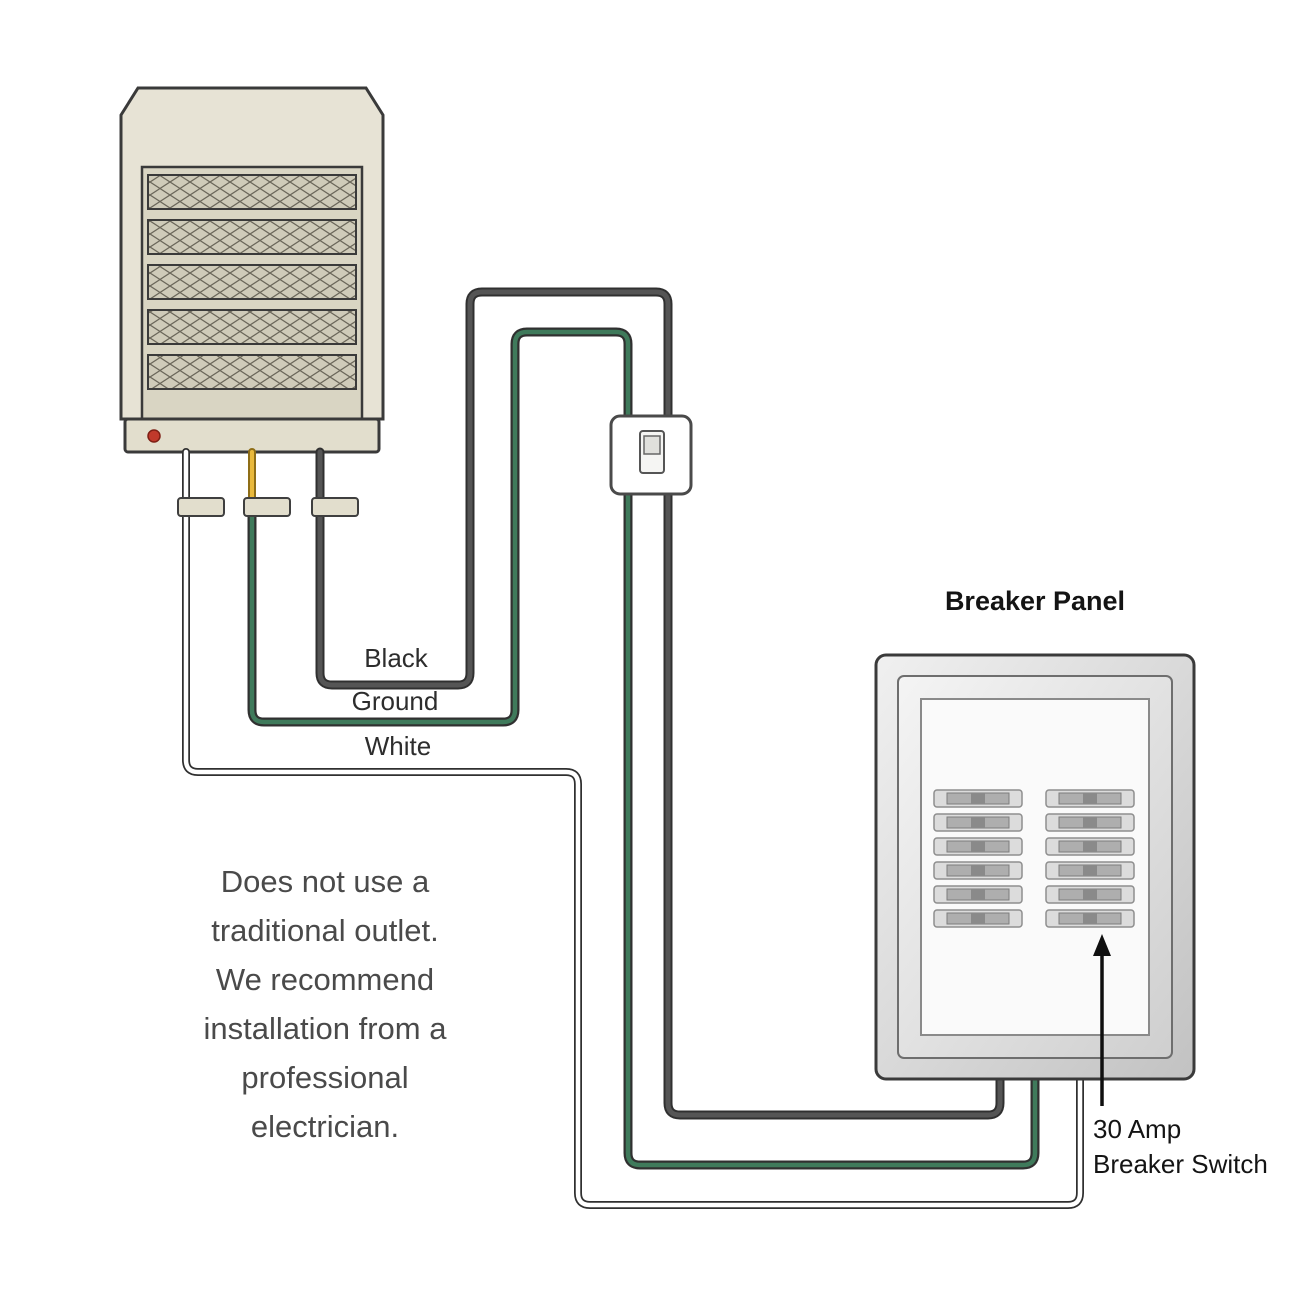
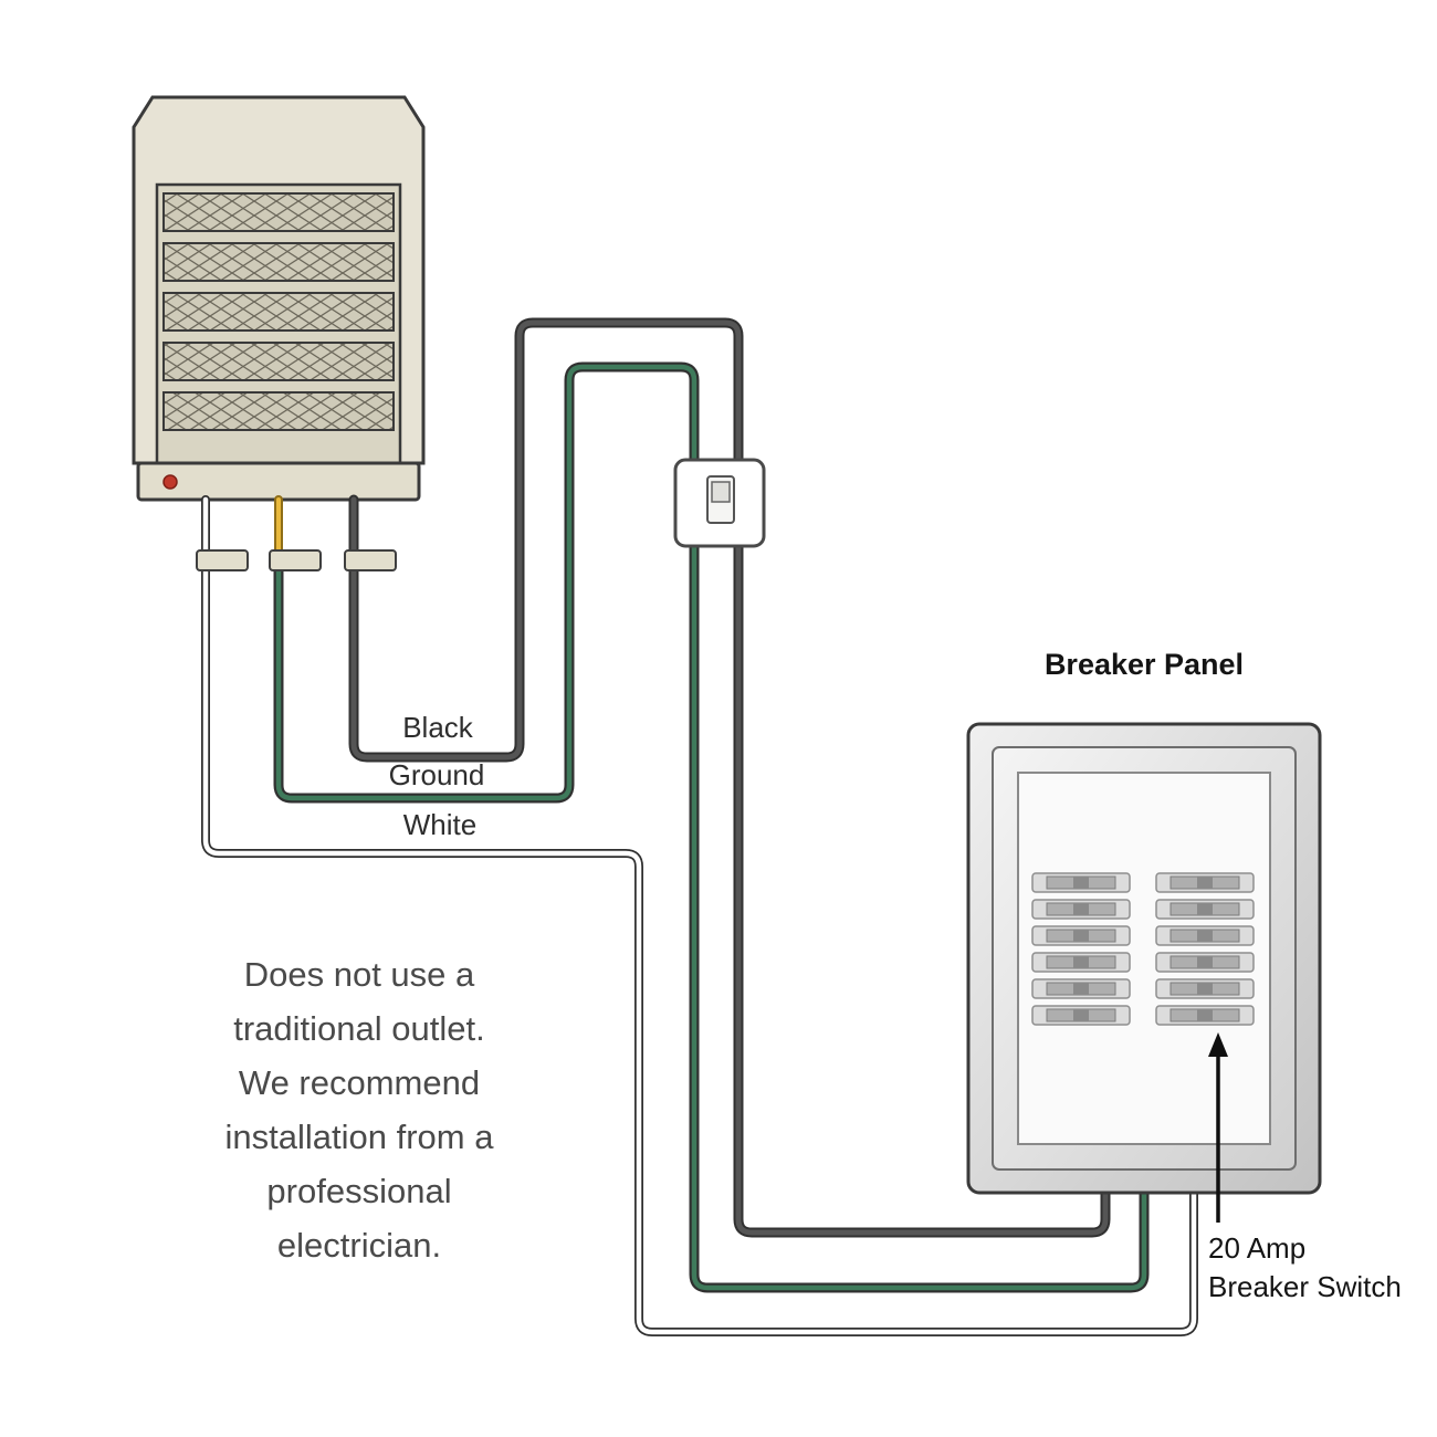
  Black
  Ground
  White
  Breaker Panel
  Does not use a
  traditional outlet.
  We recommend
  installation from a
  professional
  electrician.
- 30 Amp
+ 20 Amp
  Breaker Switch
